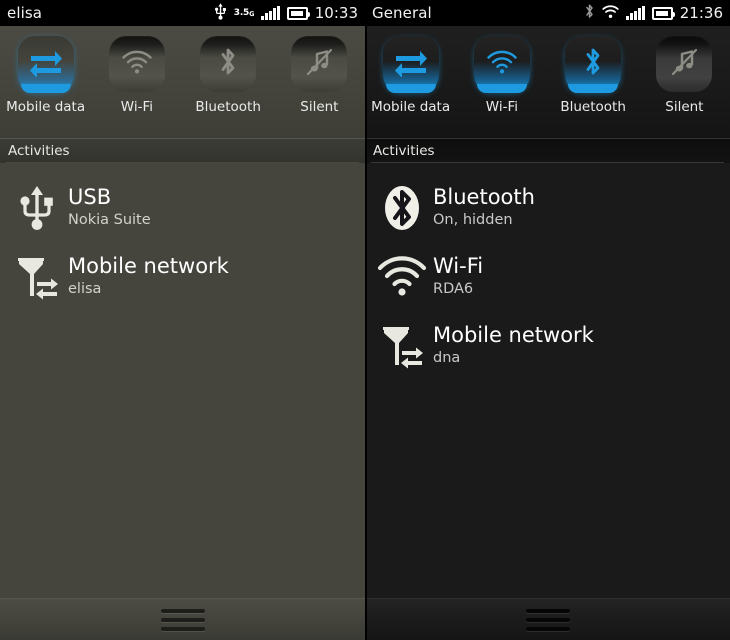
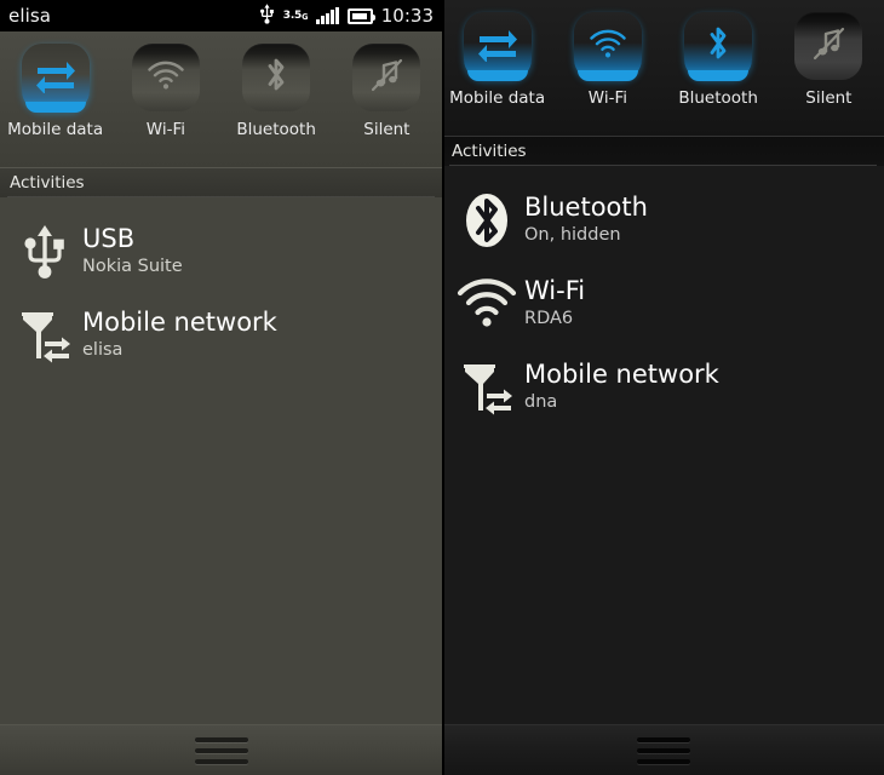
  elisa
  3.5
  G
  10:33
  Mobile data
  Wi-Fi
  Bluetooth
  Silent
  Activities
  USB
  Nokia Suite
  Mobile network
  elisa
- General
- 21:36
  Mobile data
  Wi-Fi
  Bluetooth
  Silent
  Activities
  Bluetooth
  On, hidden
  Wi-Fi
  RDA6
  Mobile network
  dna
